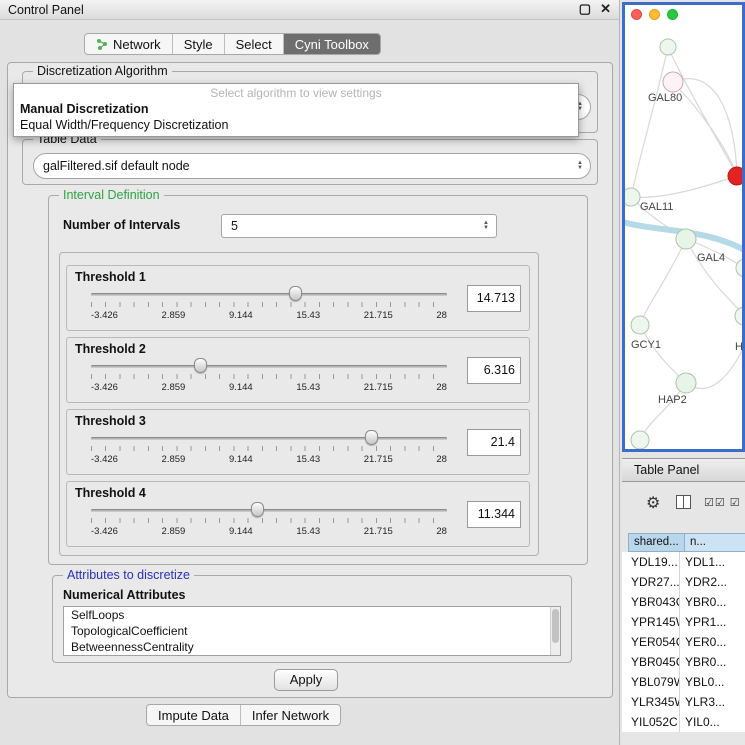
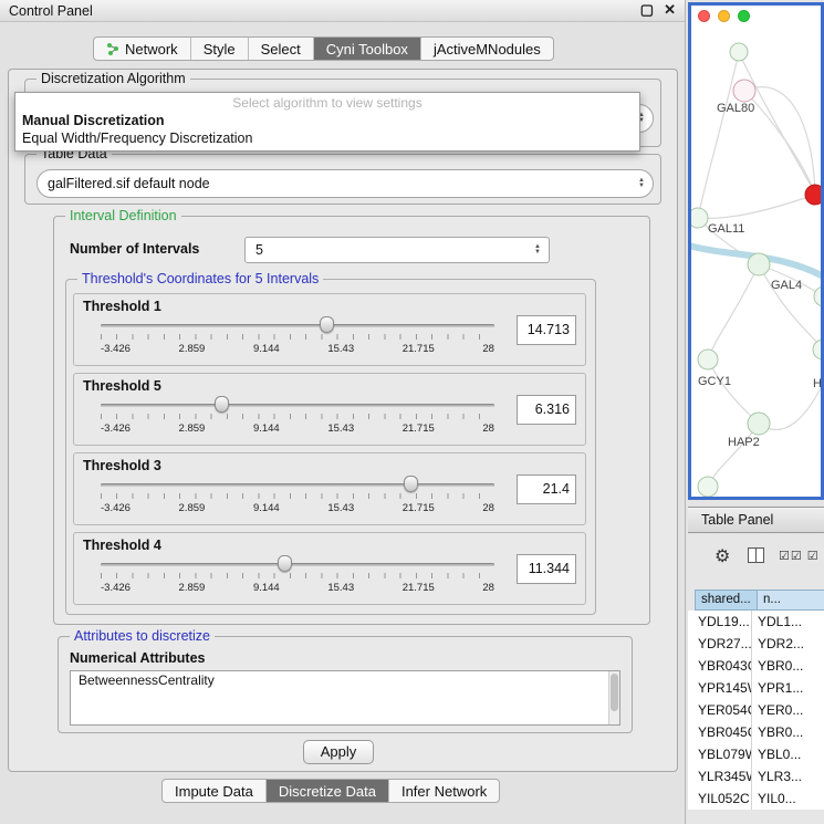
  Control Panel
  ▢
  ✕
  Network
  Style
  Select
  Cyni Toolbox
+ jActiveMNodules
  Discretization Algorithm
  Select algorithm to view settings
  Manual Discretization
  Equal Width/Frequency Discretization
  Table Data
  galFiltered.sif default node
  Interval Definition
  Number of Intervals
  5
+ Threshold's Coordinates for 5 Intervals
  Threshold 1
  -3.426
  2.859
  9.144
  15.43
  21.715
  28
  14.713
- Threshold 2
+ Threshold 5
  -3.426
  2.859
  9.144
  15.43
  21.715
  28
  6.316
  Threshold 3
  -3.426
  2.859
  9.144
  15.43
  21.715
  28
  21.4
  Threshold 4
  -3.426
  2.859
  9.144
  15.43
  21.715
  28
  11.344
  Attributes to discretize
  Numerical Attributes
- SelfLoops
- TopologicalCoefficient
  BetweennessCentrality
  Apply
  Impute Data
+ Discretize Data
  Infer Network
  GAL80
  GAL11
  GAL4
  GCY1
  HAP2
  H
  Table Panel
  ⚙
  ☑☑ ☑
  shared...
  n...
  YDL19...
  YDL1...
  YDR27...
  YDR2...
  YBR043
  YBR0...
  YPR145
  YPR1...
  YER054
  YER0...
  YBR045
  YBR0...
  YBL079
  YBL0...
  YLR345
  YLR3...
  YIL052C
  YIL0...
